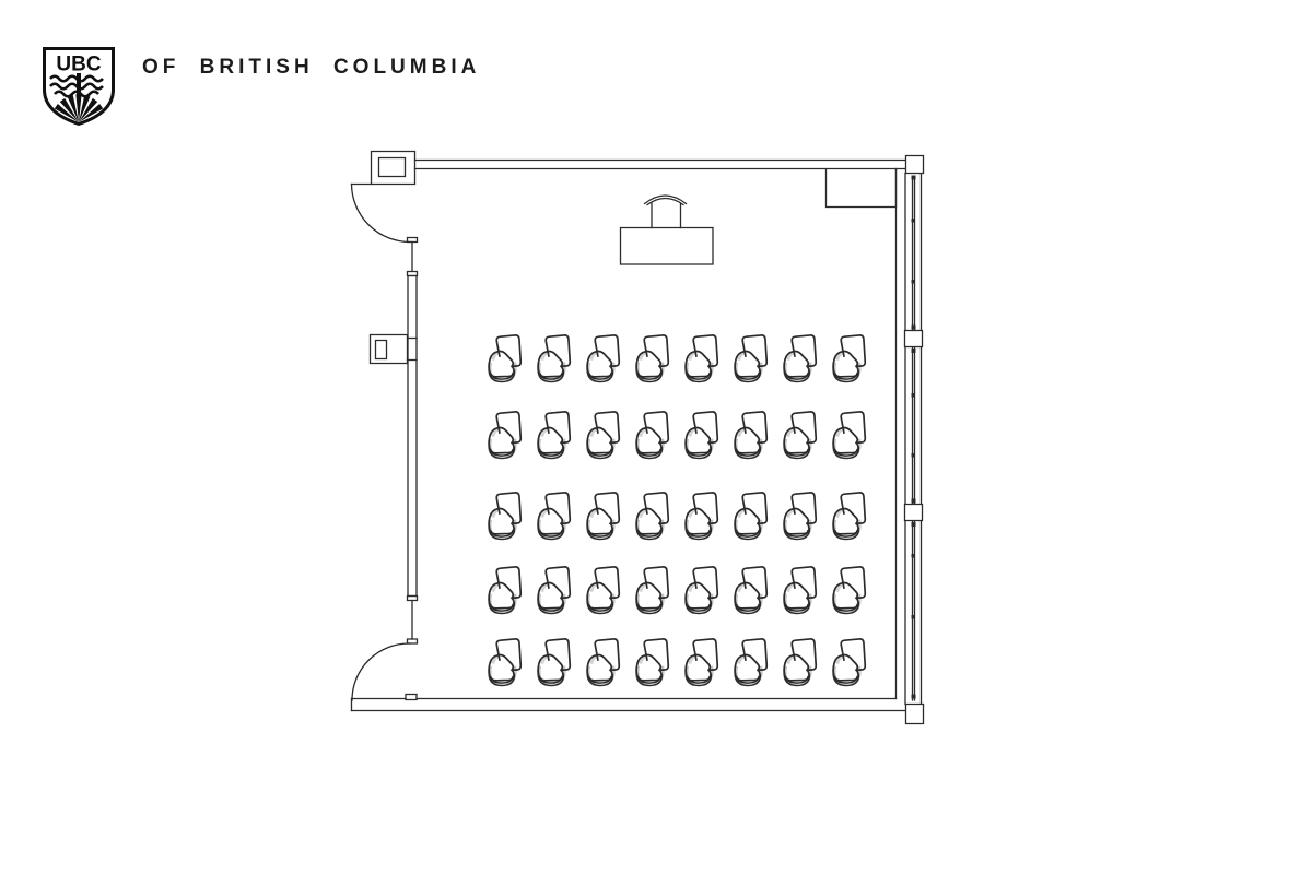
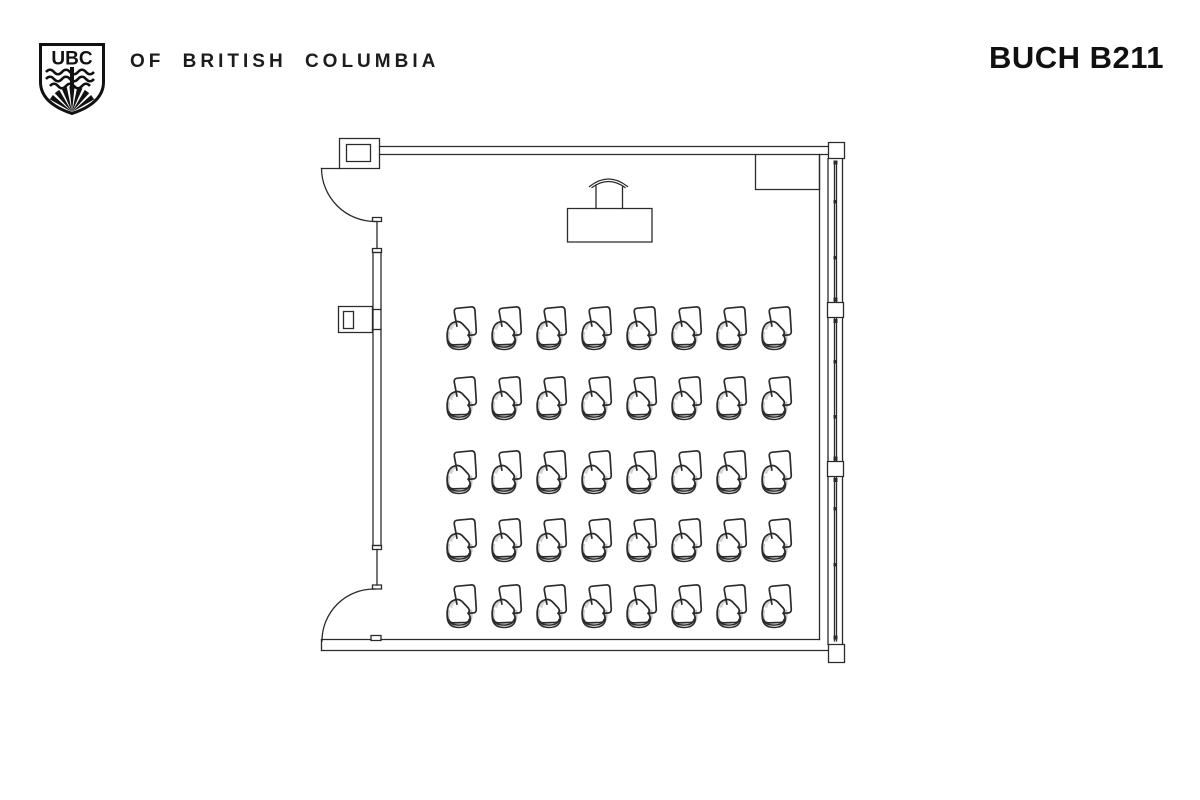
  UBC
  OF BRITISH COLUMBIA
+ BUCH B211
